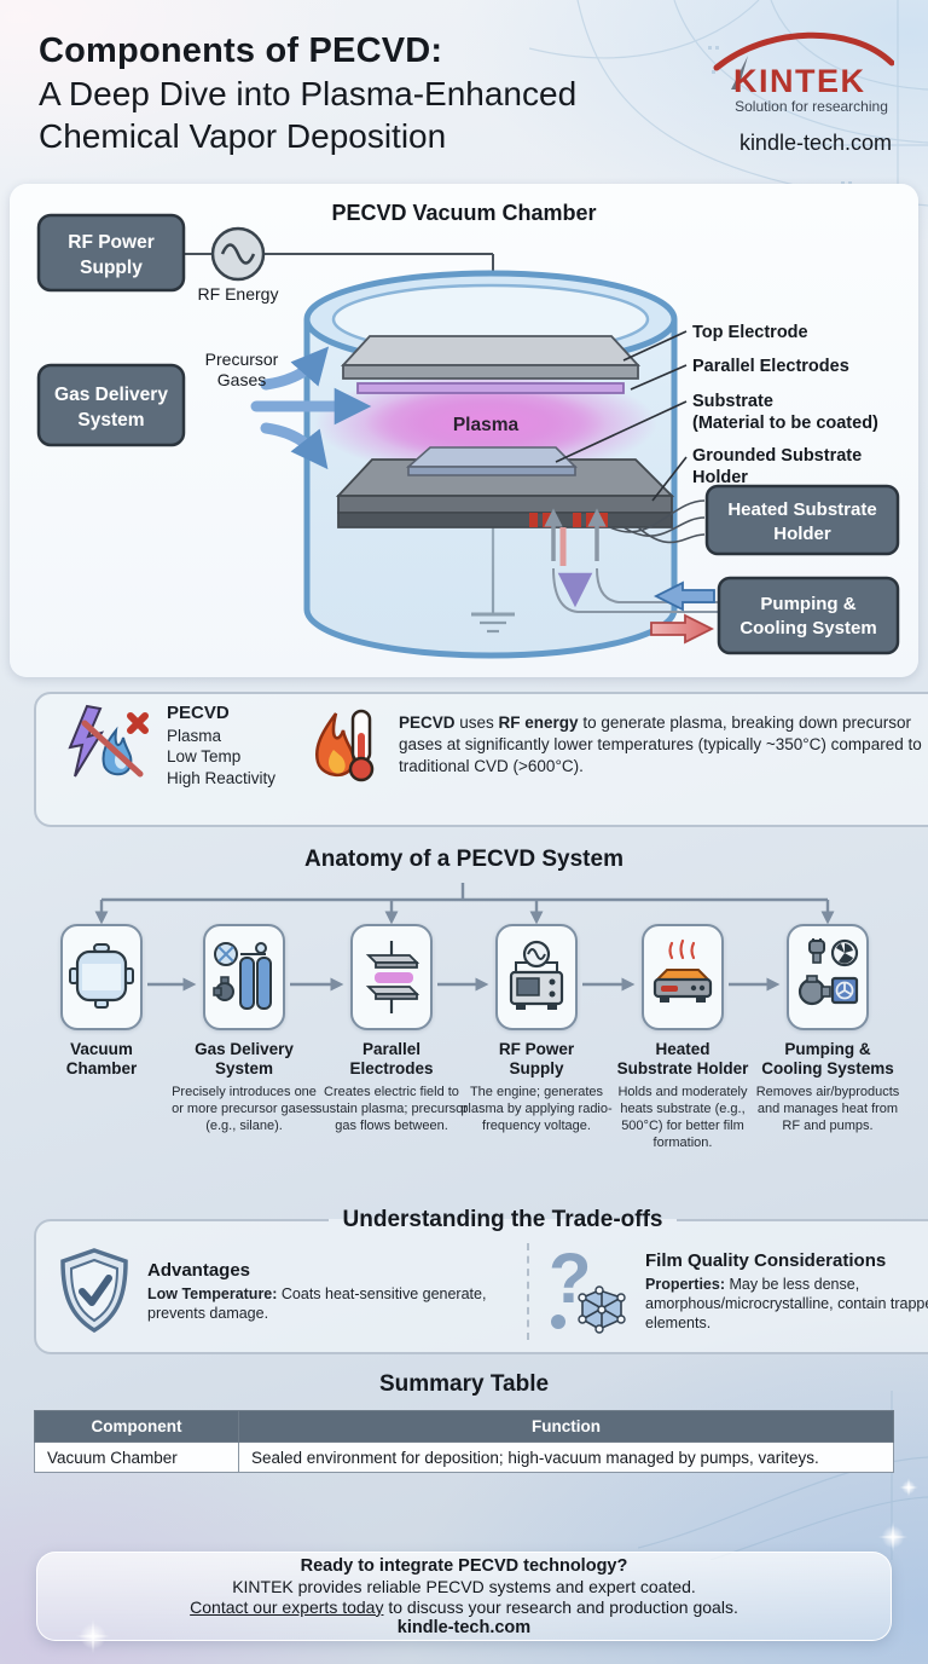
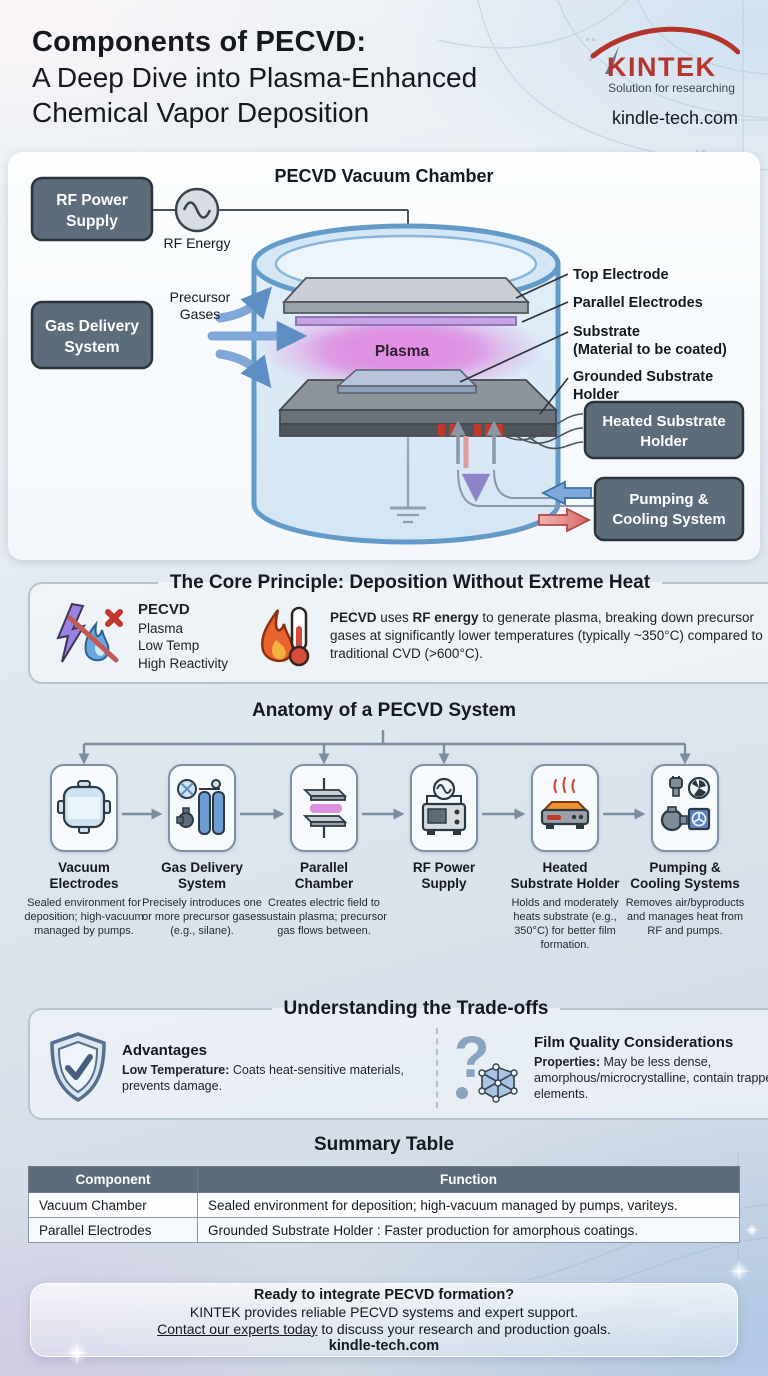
  Components of PECVD:
  A Deep Dive into Plasma-Enhanced
  Chemical Vapor Deposition
  KINTEK
  Solution for researching
  kindle-tech.com
  PECVD Vacuum Chamber
  Plasma
  Top Electrode
  Parallel Electrodes
  Substrate
  (Material to be coated)
  Grounded Substrate
  Holder
  RF Power
  Supply
  RF Energy
  Gas Delivery
  System
  Precursor
  Gases
  Heated Substrate
  Holder
  Pumping &
  Cooling System
+ The Core Principle: Deposition Without Extreme Heat
  PECVD
  Plasma
  Low Temp
  High Reactivity
  PECVD uses RF energy to generate plasma, breaking down precursor gases at significantly lower temperatures (typically ~350°C) compared to traditional CVD (>600°C).
  Anatomy of a PECVD System
  Vacuum
- Chamber
+ Electrodes
+ Sealed environment for deposition; high-vacuum managed by pumps.
  Gas Delivery
  System
  Precisely introduces one or more precursor gases (e.g., silane).
  Parallel
- Electrodes
+ Chamber
  Creates electric field to sustain plasma; precursor gas flows between.
  RF Power
  Supply
- The engine; generates plasma by applying radio-frequency voltage.
  Heated
  Substrate Holder
- Holds and moderately heats substrate (e.g., 500°C) for better film formation.
+ Holds and moderately heats substrate (e.g., 350°C) for better film formation.
  Pumping &
  Cooling Systems
  Removes air/byproducts and manages heat from RF and pumps.
  Understanding the Trade-offs
  Advantages
- Low Temperature: Coats heat-sensitive generate, prevents damage.
+ Low Temperature: Coats heat-sensitive materials, prevents damage.
  ?
  Film Quality Considerations
  Properties: May be less dense, amorphous/microcrystalline, contain trapp elements.
  Summary Table
  Component	Function
  Vacuum Chamber	Sealed environment for deposition; high-vacuum managed by pumps, variteys.
+ Parallel Electrodes	Grounded Substrate Holder : Faster production for amorphous coatings.
- Ready to integrate PECVD technology?
+ Ready to integrate PECVD formation?
- KINTEK provides reliable PECVD systems and expert coated.
+ KINTEK provides reliable PECVD systems and expert support.
  Contact our experts today to discuss your research and production goals.
  kindle-tech.com
